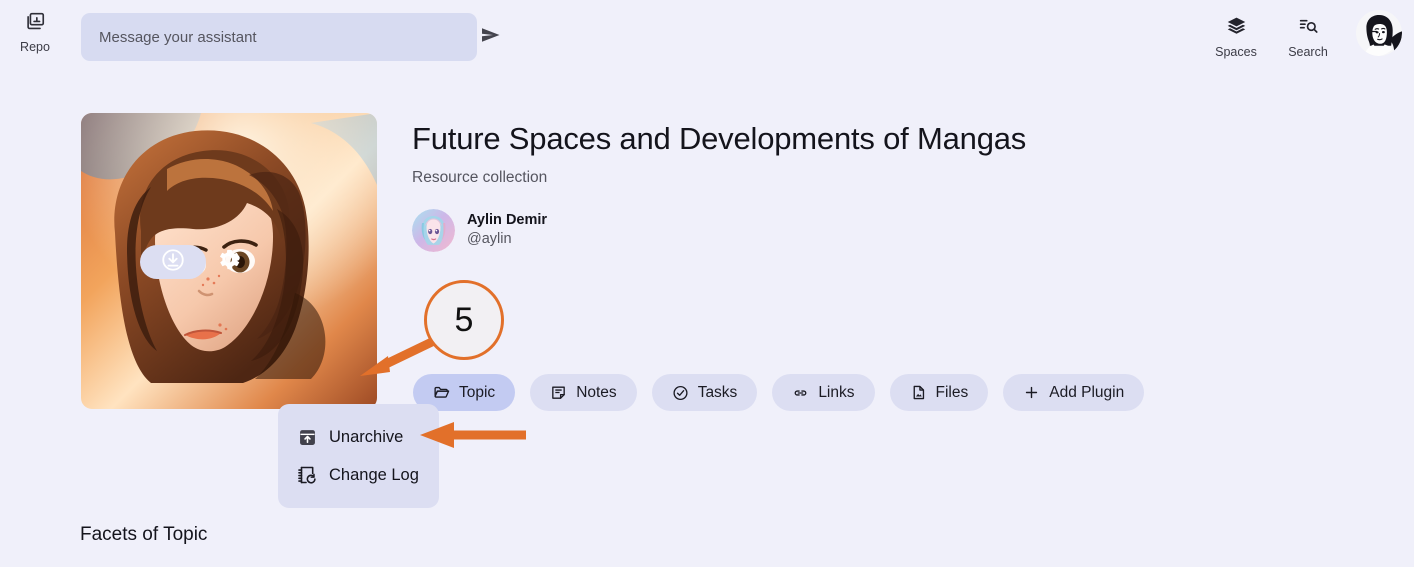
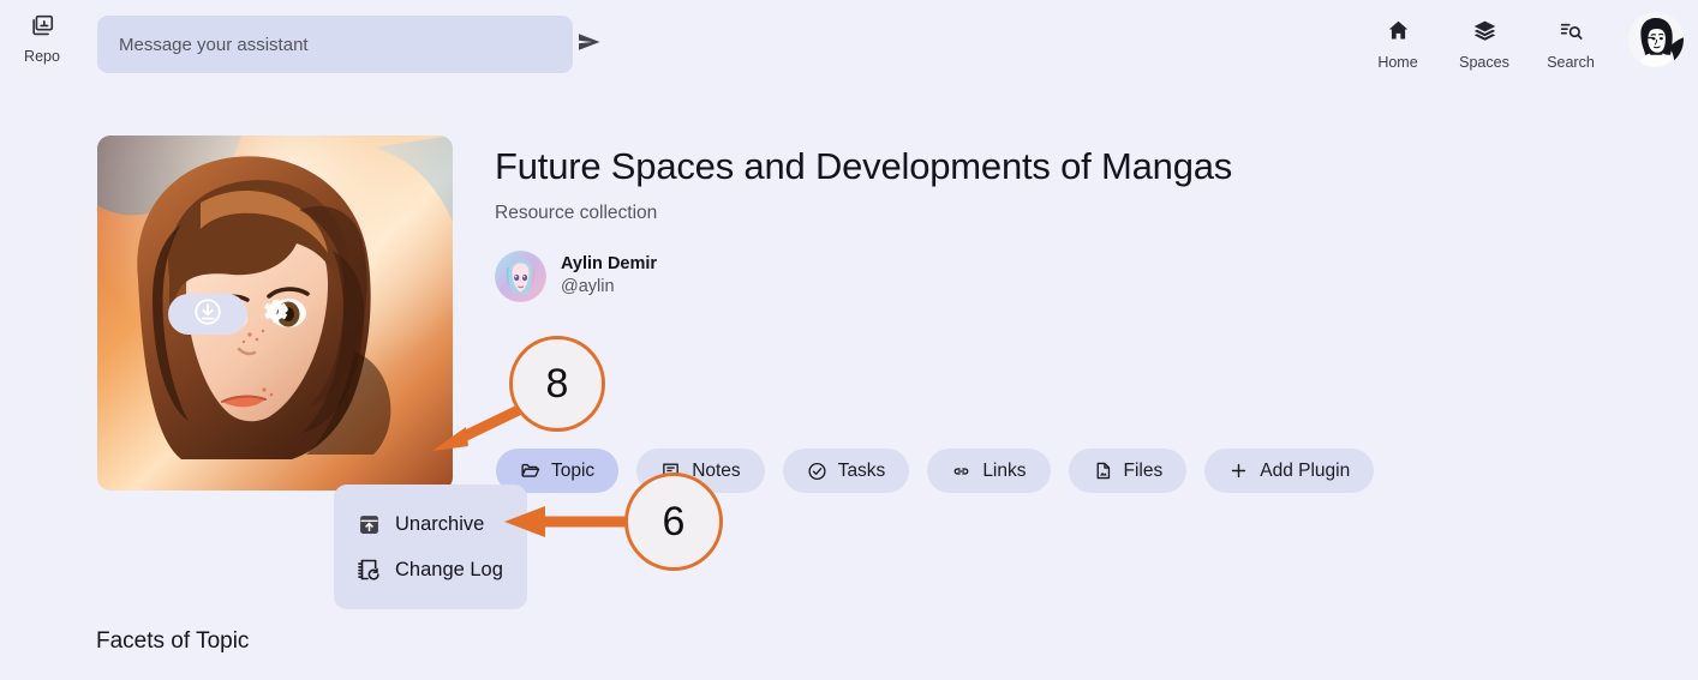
  Repo
  Message your assistant
+ Home
  Spaces
  Search
  Future Spaces and Developments of Mangas
  Resource collection
  Aylin Demir
  @aylin
  Topic
  Notes
  Tasks
  Links
  Files
  Add Plugin
  Unarchive
  Change Log
  Facets of Topic
- 5
+ 8
+ 6
